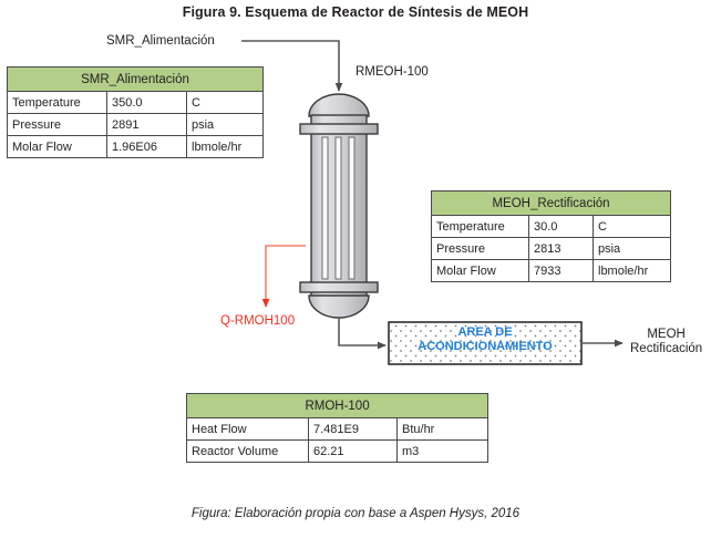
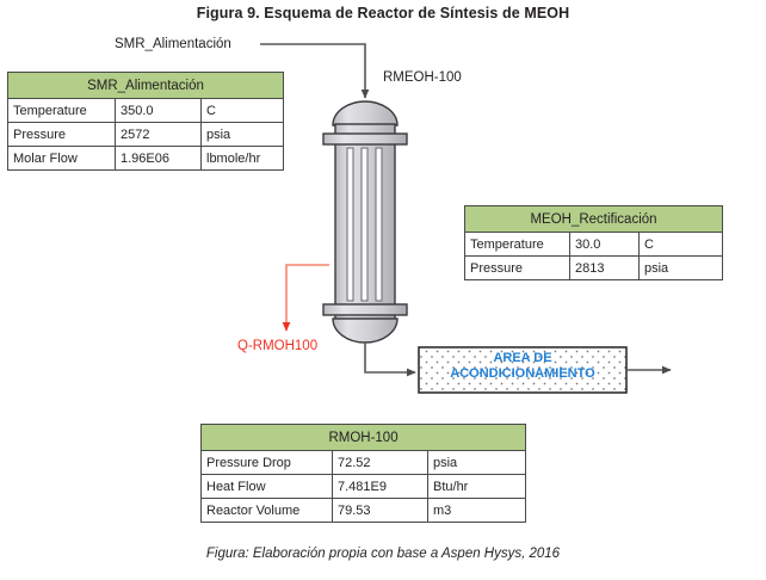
  Figura 9. Esquema de Reactor de Síntesis de MEOH
  AREA DE
  ACONDICIONAMIENTO
  SMR_Alimentación
  RMEOH-100
  Q-RMOH100
- MEOH
- Rectificación
  SMR_Alimentación
  Temperature	350.0	C
- Pressure	2891	psia
+ Pressure	2572	psia
  Molar Flow	1.96E06	lbmole/hr
  MEOH_Rectificación
  Temperature	30.0	C
  Pressure	2813	psia
- Molar Flow	7933	lbmole/hr
  RMOH-100
+ Pressure Drop	72.52	psia
  Heat Flow	7.481E9	Btu/hr
- Reactor Volume	62.21	m3
+ Reactor Volume	79.53	m3
  Figura: Elaboración propia con base a Aspen Hysys, 2016
